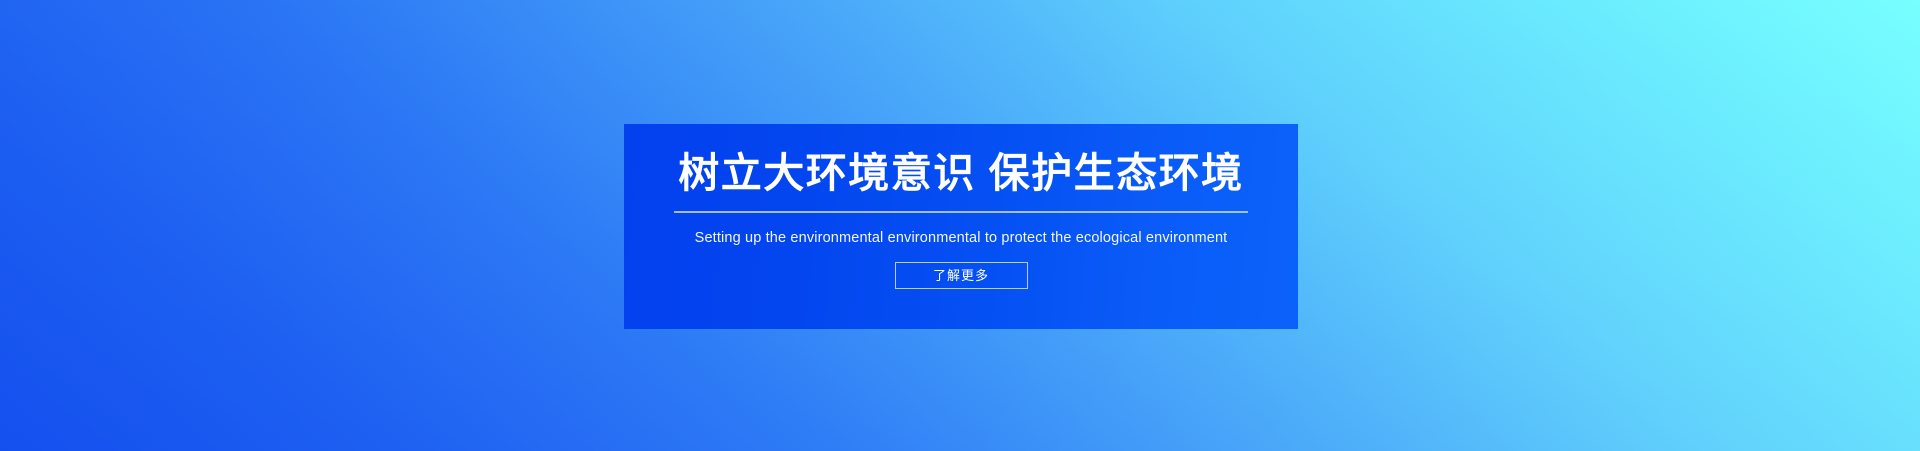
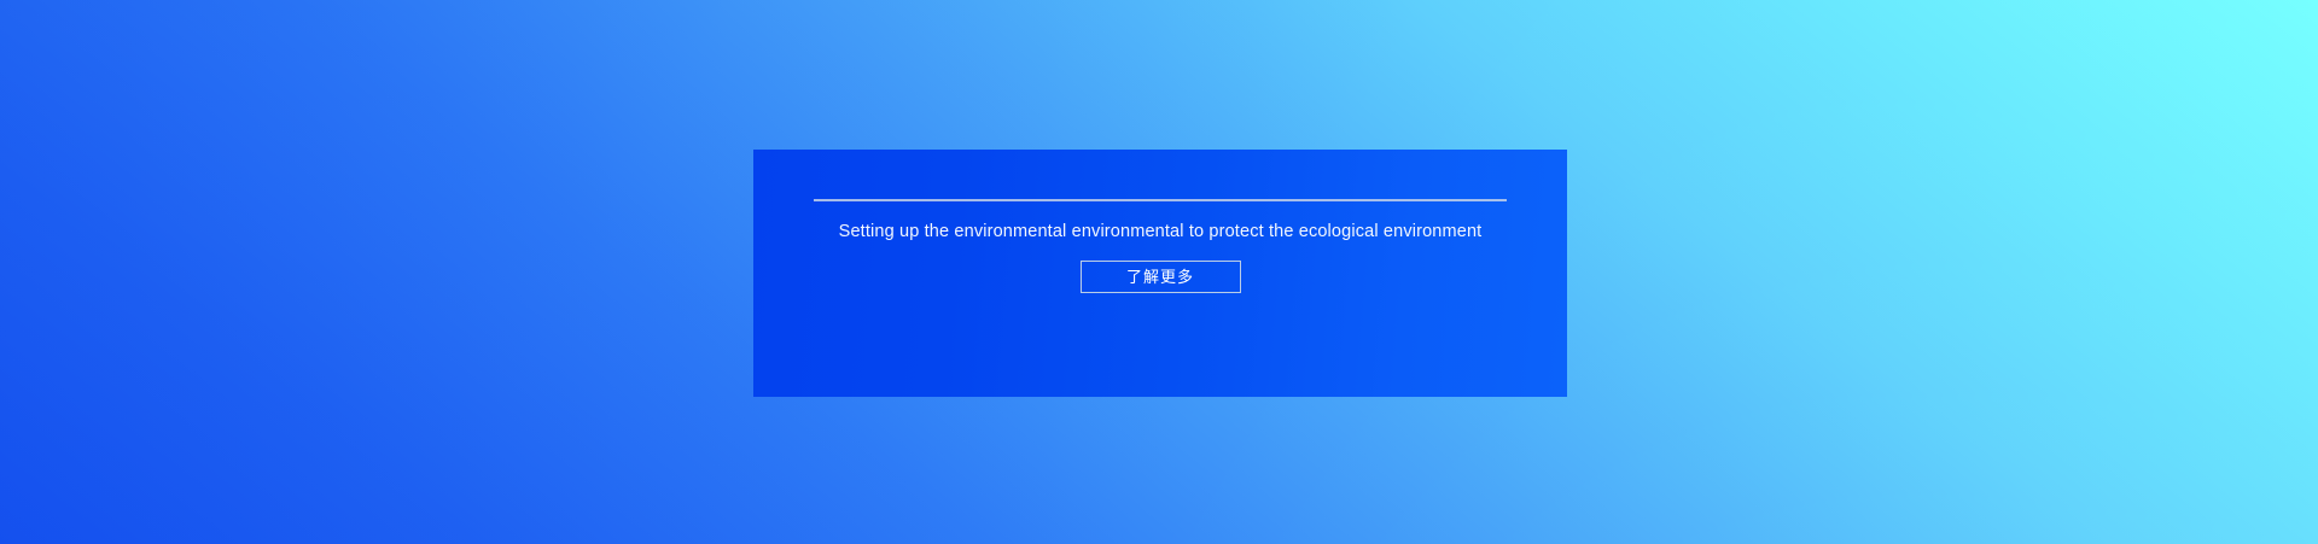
- 树立大环境意识 保护生态环境
  Setting up the environmental environmental to protect the ecological environment
  了解更多
